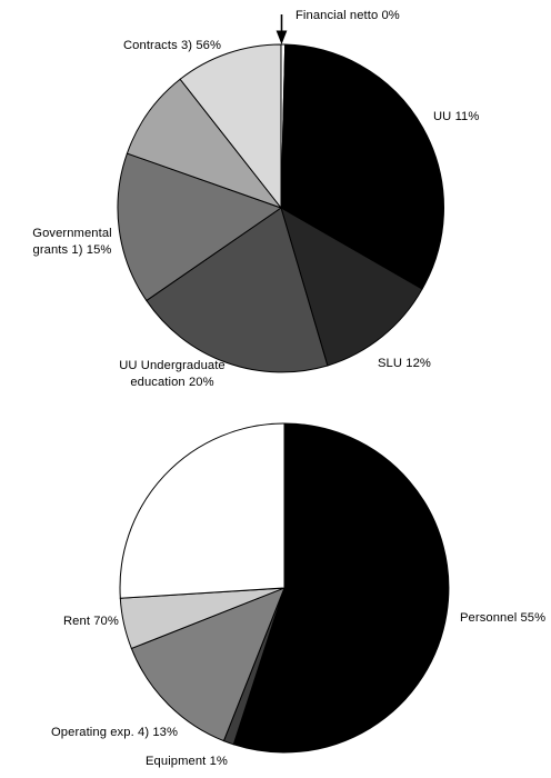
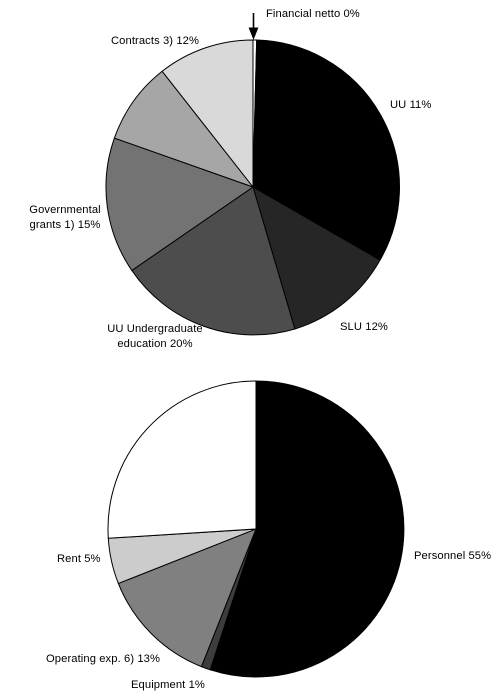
  Financial netto 0%
  UU 11%
  SLU 12%
  UU Undergraduate
  education 20%
  Governmental
  grants 1) 15%
- Contracts 3) 56%
+ Contracts 3) 12%
  Personnel 55%
  Equipment 1%
- Operating exp. 4) 13%
+ Operating exp. 6) 13%
- Rent 70%
+ Rent 5%
